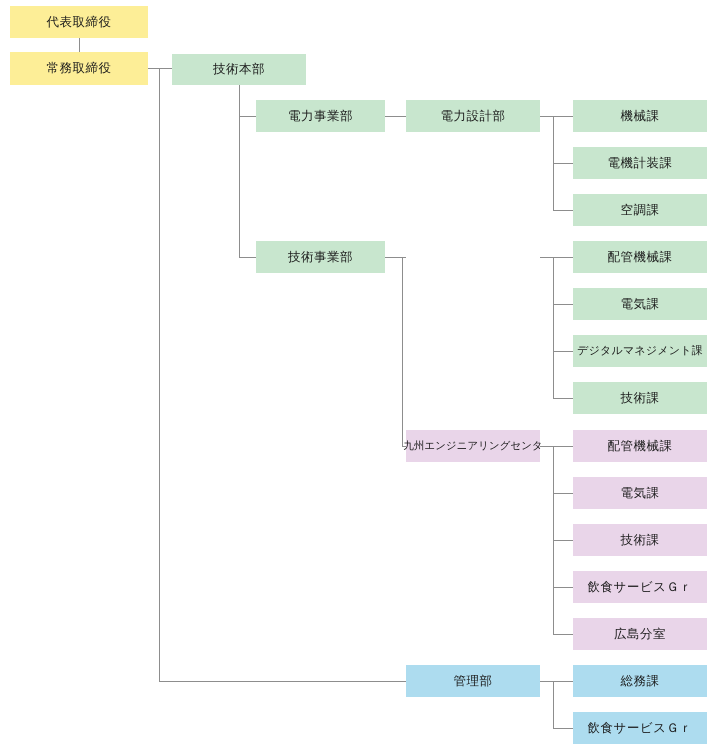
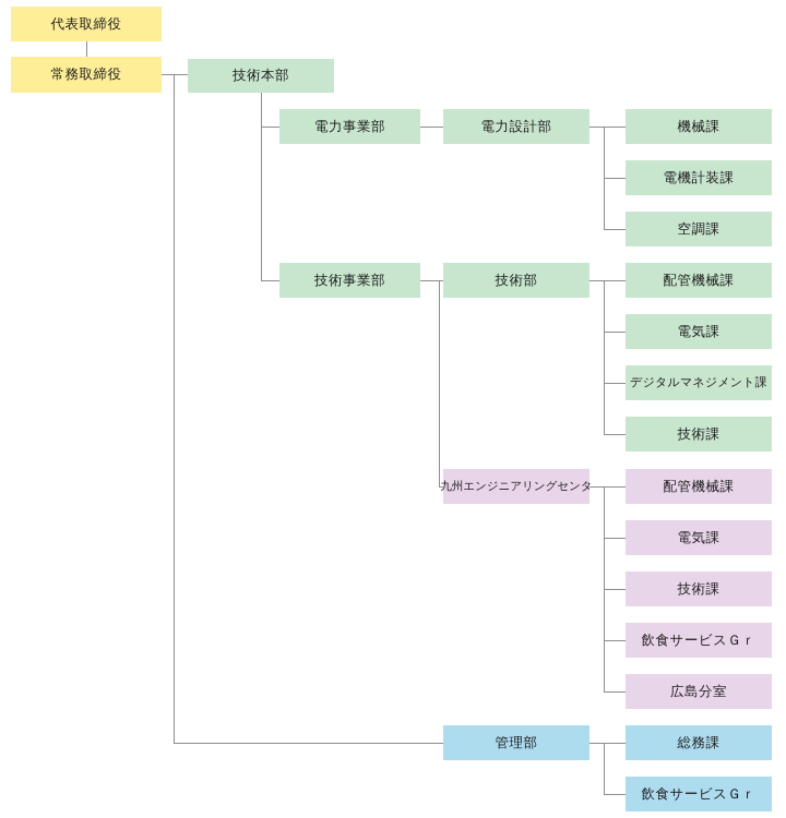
  代表取締役
  常務取締役
  技術本部
  電力事業部
  電力設計部
  機械課
  電機計装課
  空調課
  技術事業部
+ 技術部
  配管機械課
  電気課
  デジタルマネジメント課
  技術課
  九州エンジニアリングセンタ
  配管機械課
  電気課
  技術課
  飲食サービスＧｒ
  広島分室
  管理部
  総務課
  飲食サービスＧｒ
